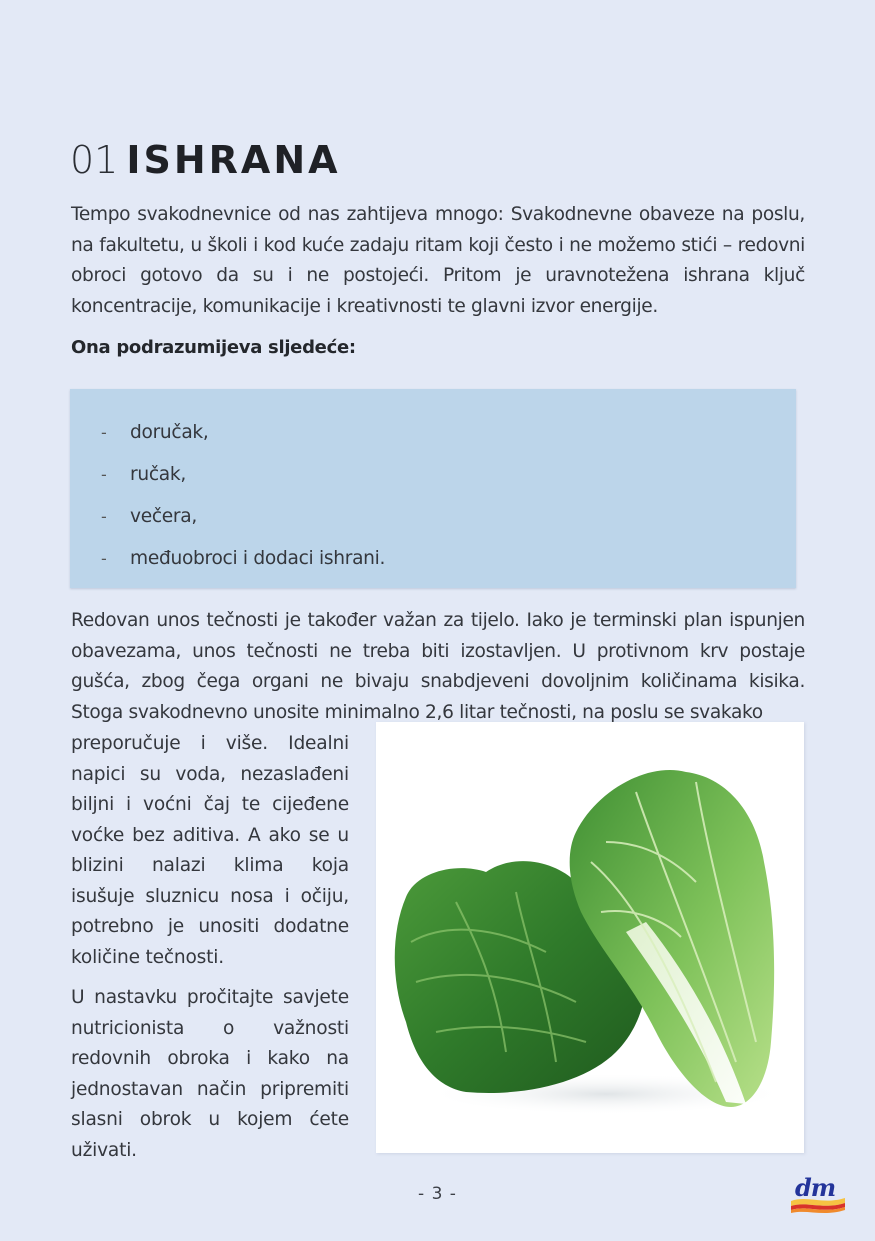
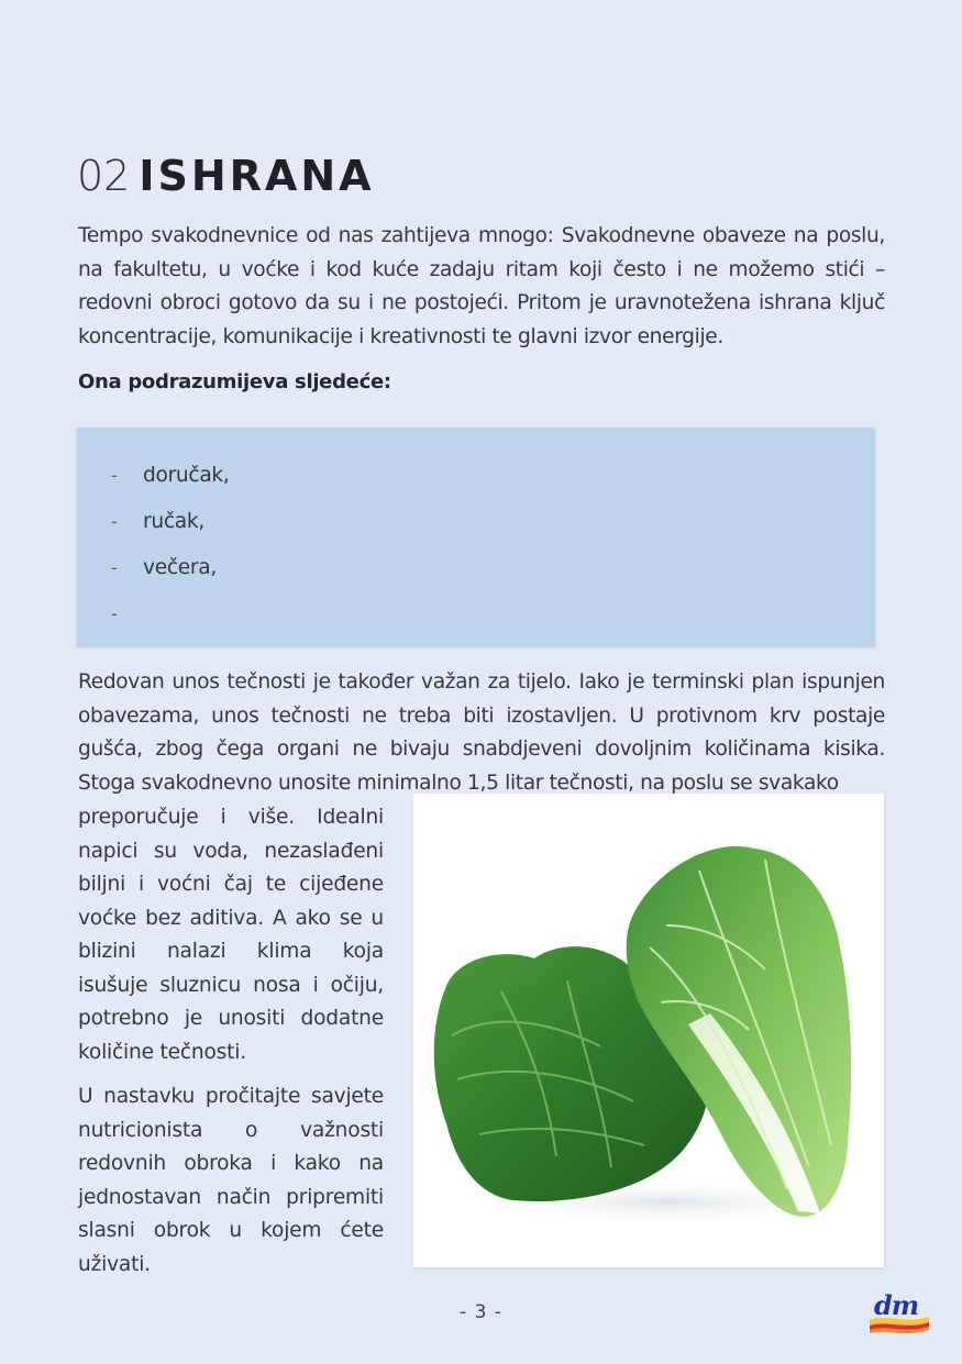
- 01 ISHRANA
+ 02 ISHRANA
- Tempo svakodnevnice od nas zahtijeva mnogo: Svakodnevne obaveze na poslu, na fakultetu, u školi i kod kuće zadaju ritam koji često i ne možemo stići – redovni obroci gotovo da su i ne postojeći. Pritom je uravnotežena ishrana ključ koncentracije, komunikacije i kreativnosti te glavni izvor energije.
+ Tempo svakodnevnice od nas zahtijeva mnogo: Svakodnevne obaveze na poslu, na fakultetu, u voćke i kod kuće zadaju ritam koji često i ne možemo stići – redovni obroci gotovo da su i ne postojeći. Pritom je uravnotežena ishrana ključ koncentracije, komunikacije i kreativnosti te glavni izvor energije.
  Ona podrazumijeva sljedeće:
  -
  doručak,
  -
  ručak,
  -
  večera,
  -
- međuobroci i dodaci ishrani.
- Redovan unos tečnosti je također važan za tijelo. Iako je terminski plan ispunjen obavezama, unos tečnosti ne treba biti izostavljen. U protivnom krv postaje gušća, zbog čega organi ne bivaju snabdjeveni dovoljnim količinama kisika. Stoga svakodnevno unosite minimalno 2,6 litar tečnosti, na poslu se svakako
+ Redovan unos tečnosti je također važan za tijelo. Iako je terminski plan ispunjen obavezama, unos tečnosti ne treba biti izostavljen. U protivnom krv postaje gušća, zbog čega organi ne bivaju snabdjeveni dovoljnim količinama kisika. Stoga svakodnevno unosite minimalno 1,5 litar tečnosti, na poslu se svakako
  preporučuje i više. Idealni napici su voda, nezaslađeni biljni i voćni čaj te cijeđene voćke bez aditiva. A ako se u blizini nalazi klima koja isušuje sluznicu nosa i očiju, potrebno je unositi dodatne količine tečnosti.
  U nastavku pročitajte savjete nutricionista o važnosti redovnih obroka i kako na jednostavan način pripremiti slasni obrok u kojem ćete uživati.
  - 3 -
  dm
